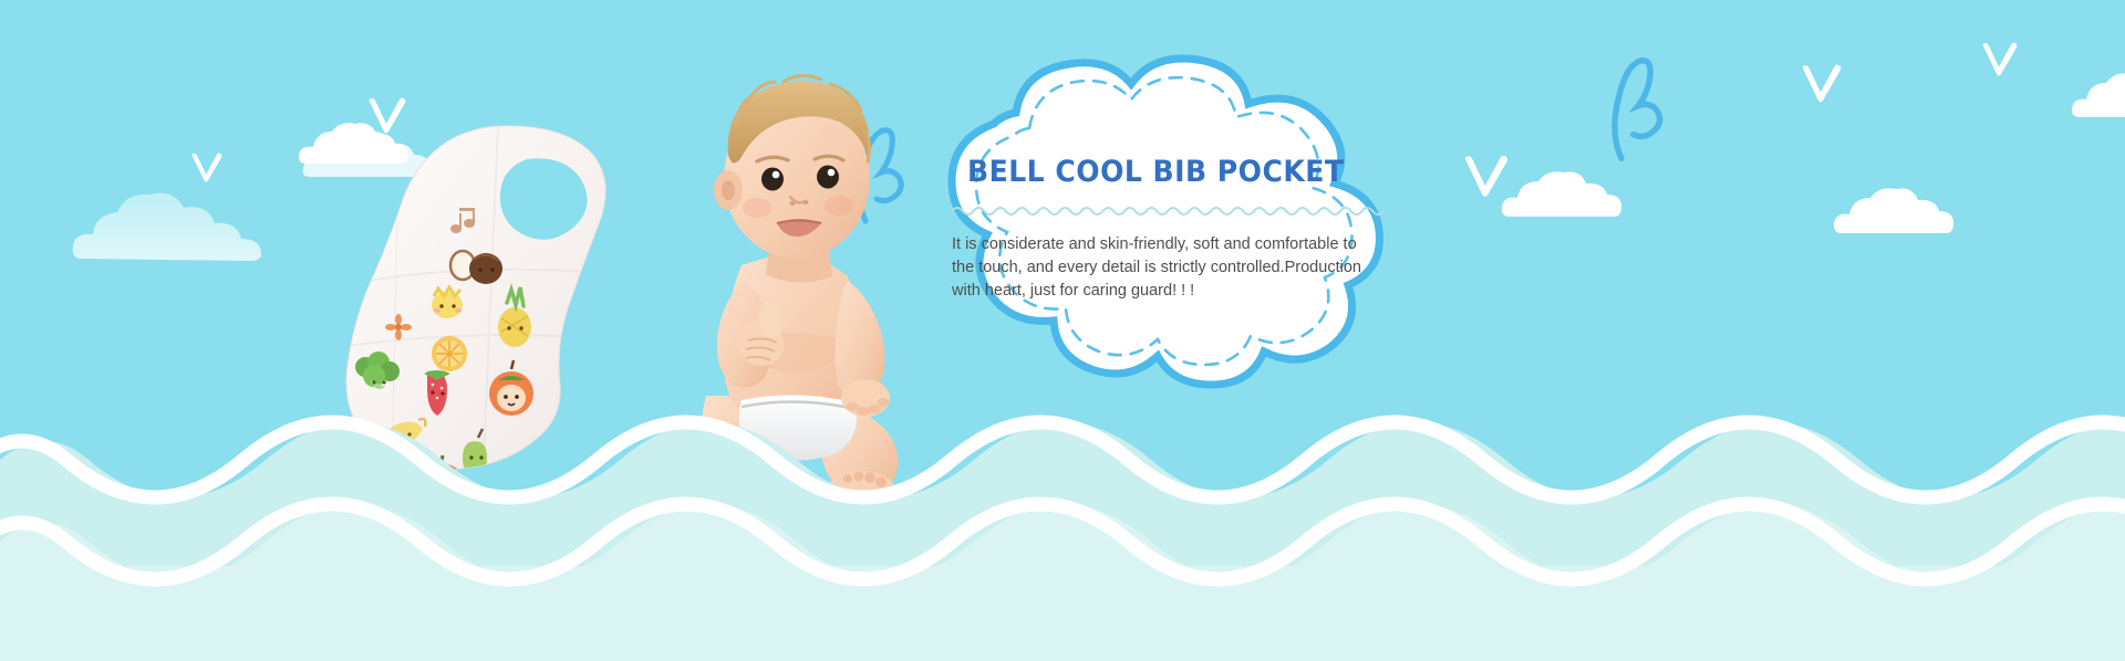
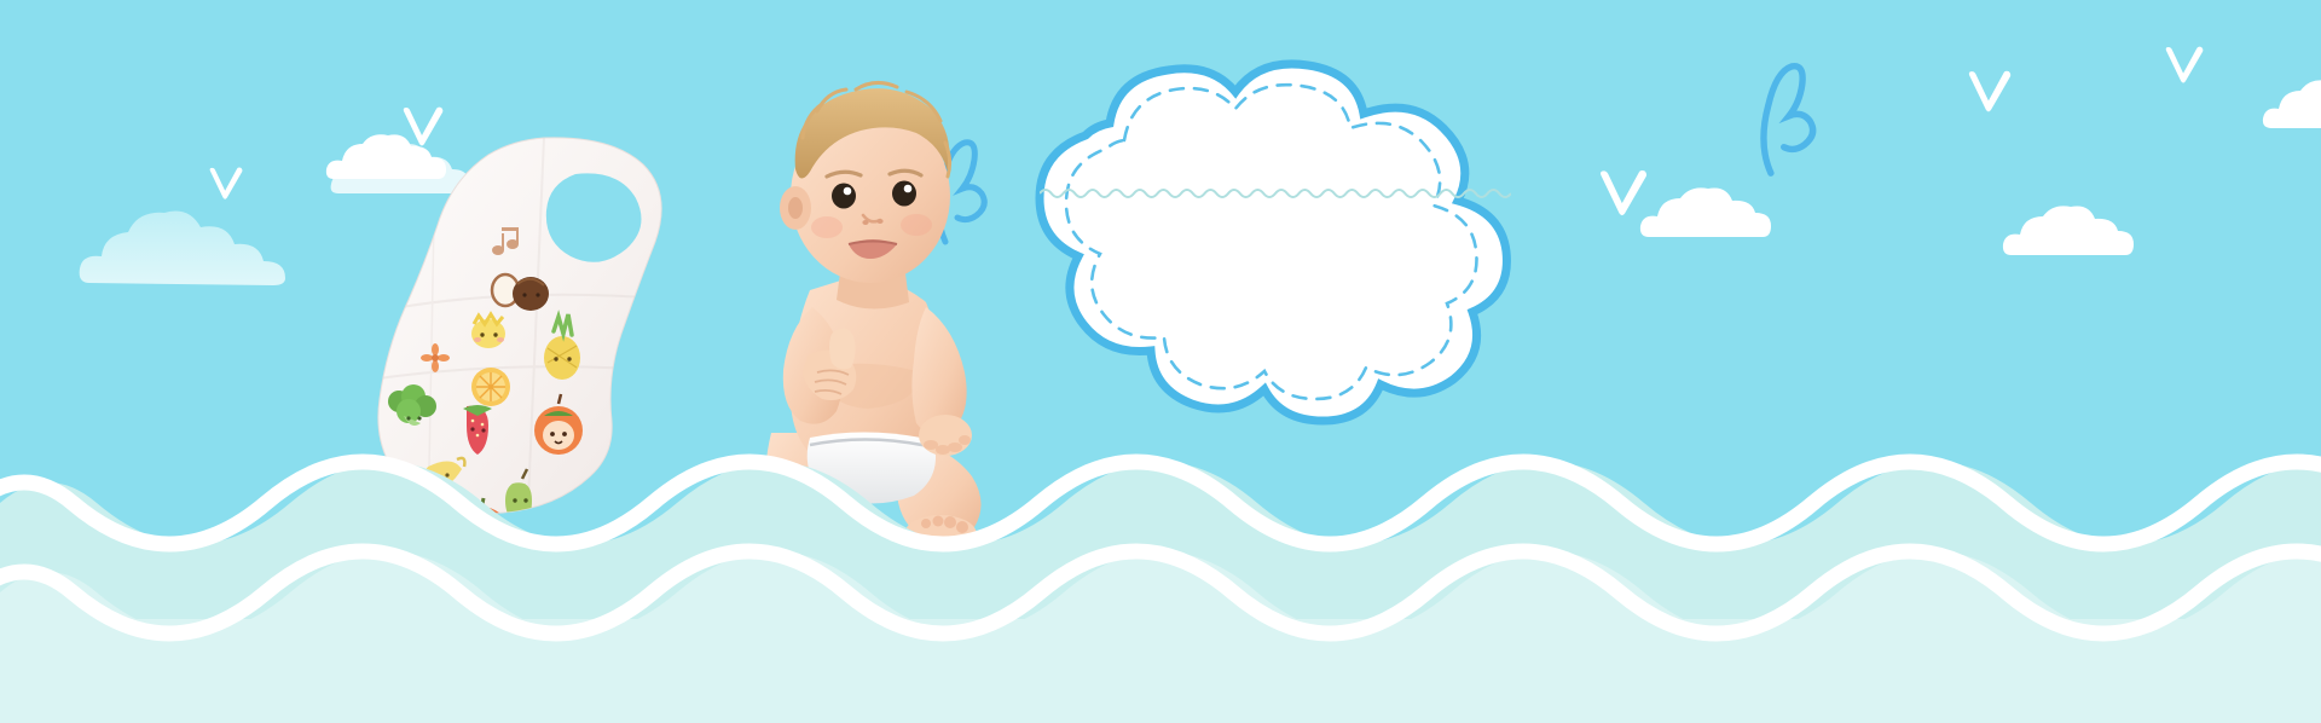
- BELL COOL BIB POCKET
- It is considerate and skin-friendly, soft and comfortable to the touch, and every detail is strictly controlled.Production with heart, just for caring guard! ! !
